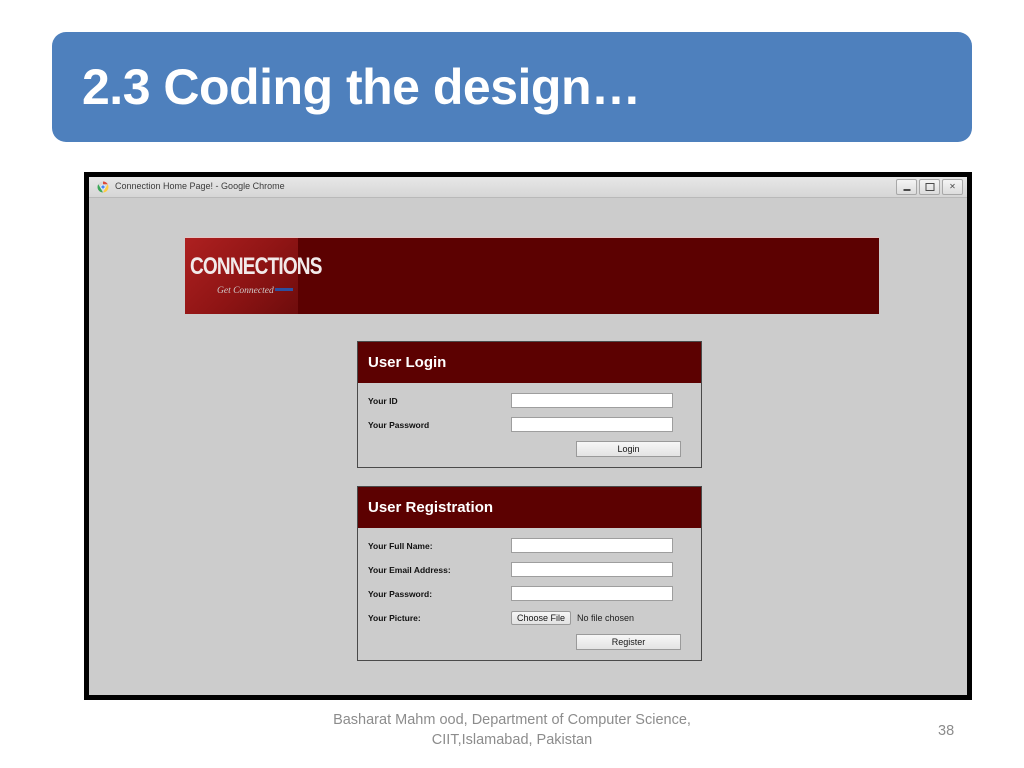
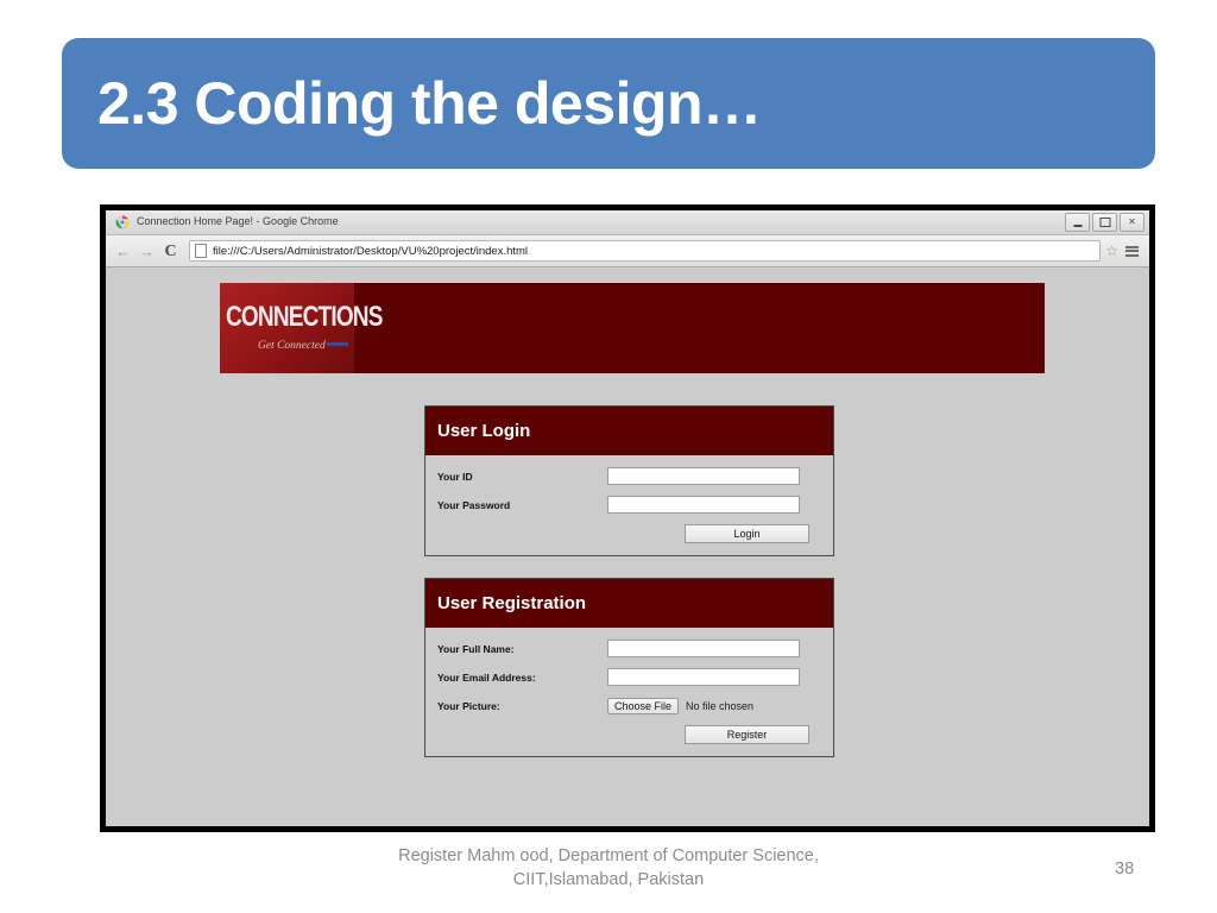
  2.3 Coding the design…
  Connection Home Page! - Google Chrome
  ✕
+ ←
+ →
+ C
+ file:///C:/Users/Administrator/Desktop/VU%20project/index.html
+ ☆
  CONNECTIONS
  Get Connected
  User Login
  Your ID
  Your Password
  Login
  User Registration
  Your Full Name:
  Your Email Address:
- Your Password:
  Your Picture:
  Choose File
  No file chosen
  Register
- Basharat Mahm ood, Department of Computer Science, CIIT,Islamabad, Pakistan
+ Register Mahm ood, Department of Computer Science, CIIT,Islamabad, Pakistan
  38
